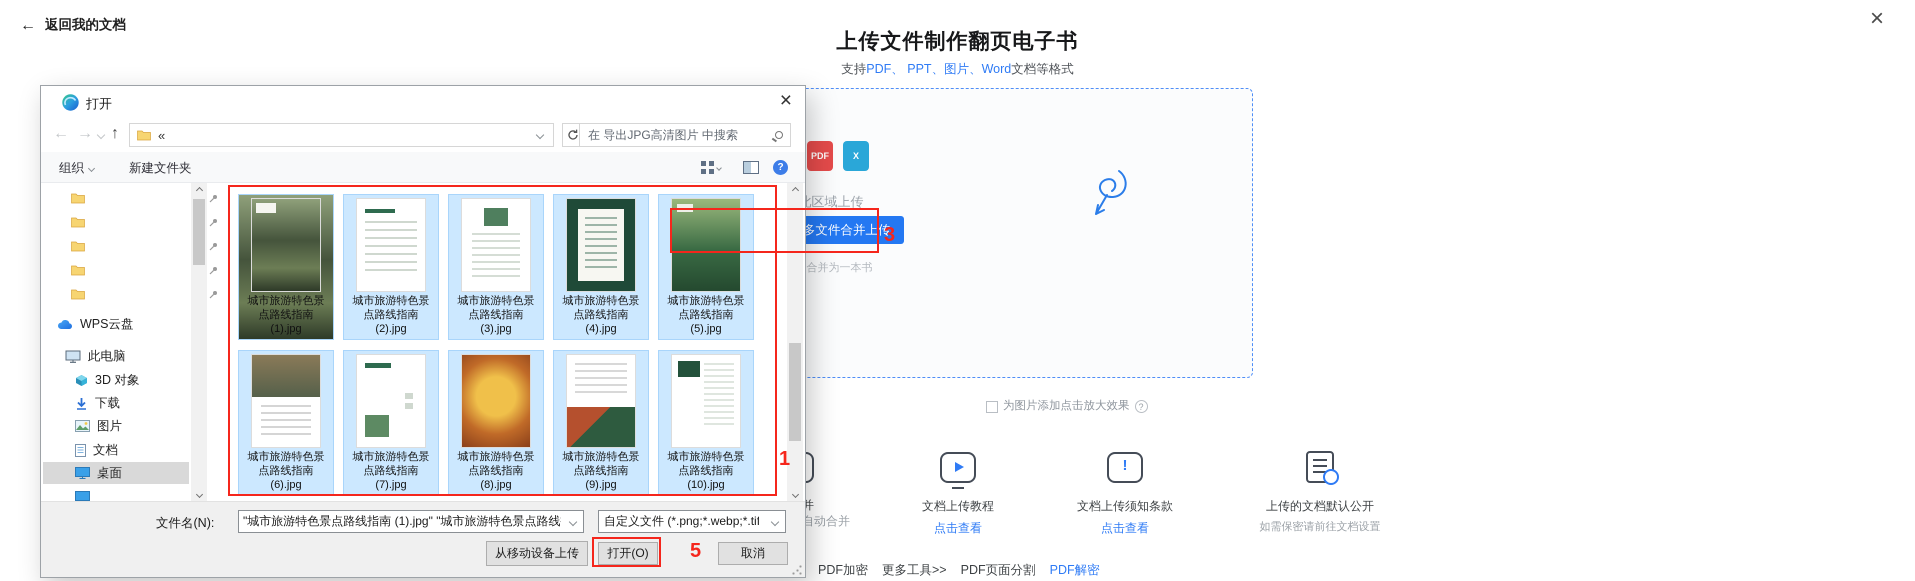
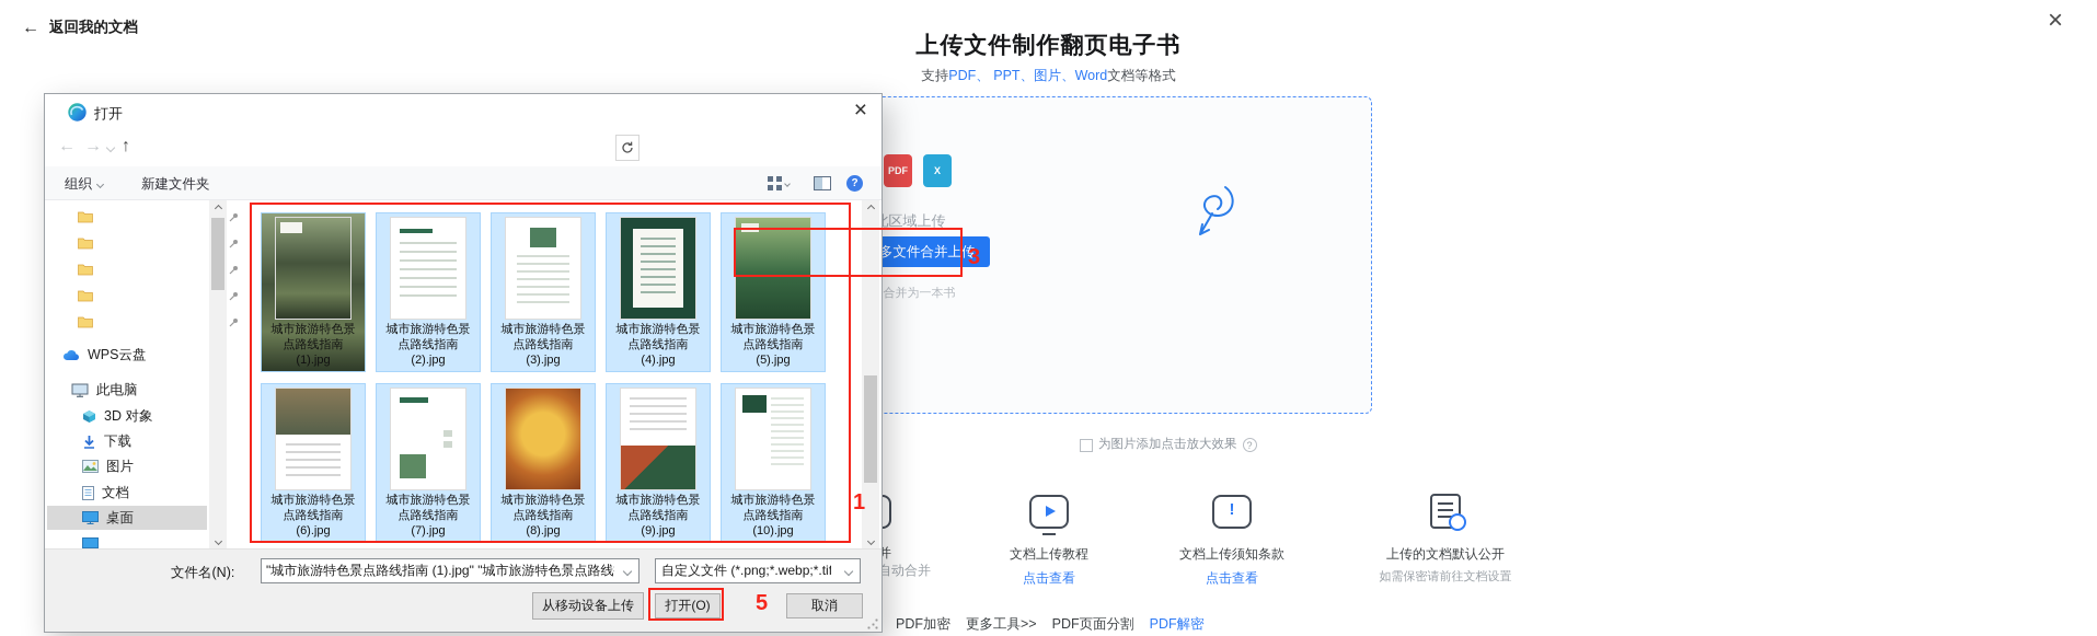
  ←
  返回我的文档
  ×
  上传文件制作翻页电子书
  支持PDF、 PPT、图片、Word文档等格式
  PDF
  X
  多文件合并上传
  为图片添加点击放大效果
  ?
  并
  自动合并
  文档上传教程
  点击查看
  文档上传须知条款
  点击查看
  上传的文档默认公开
  如需保密请前往文档设置
  PDF加密
  更多工具>>
  PDF页面分割
  PDF解密
  打开
  ×
  ←
  →
  ↑
- «
- 在 导出JPG高清图片 中搜索
  组织
  新建文件夹
  ?
  WPS云盘
  此电脑
  3D 对象
  下载
  图片
  文档
  桌面
  城市旅游特色景
  点路线指南
  (1).jpg
  城市旅游特色景
  点路线指南
  (2).jpg
  城市旅游特色景
  点路线指南
  (3).jpg
  城市旅游特色景
  点路线指南
  (4).jpg
  城市旅游特色景
  点路线指南
  (5).jpg
  城市旅游特色景
  点路线指南
  (6).jpg
  城市旅游特色景
  点路线指南
  (7).jpg
  城市旅游特色景
  点路线指南
  (8).jpg
  城市旅游特色景
  点路线指南
  (9).jpg
  城市旅游特色景
  点路线指南
  (10).jpg
  文件名(N):
  "城市旅游特色景点路线指南 (1).jpg" "城市旅游特色景点路线
  自定义文件 (*.png;*.webp;*.tif
  从移动设备上传
  打开(O)
  取消
  3
  1
  5
